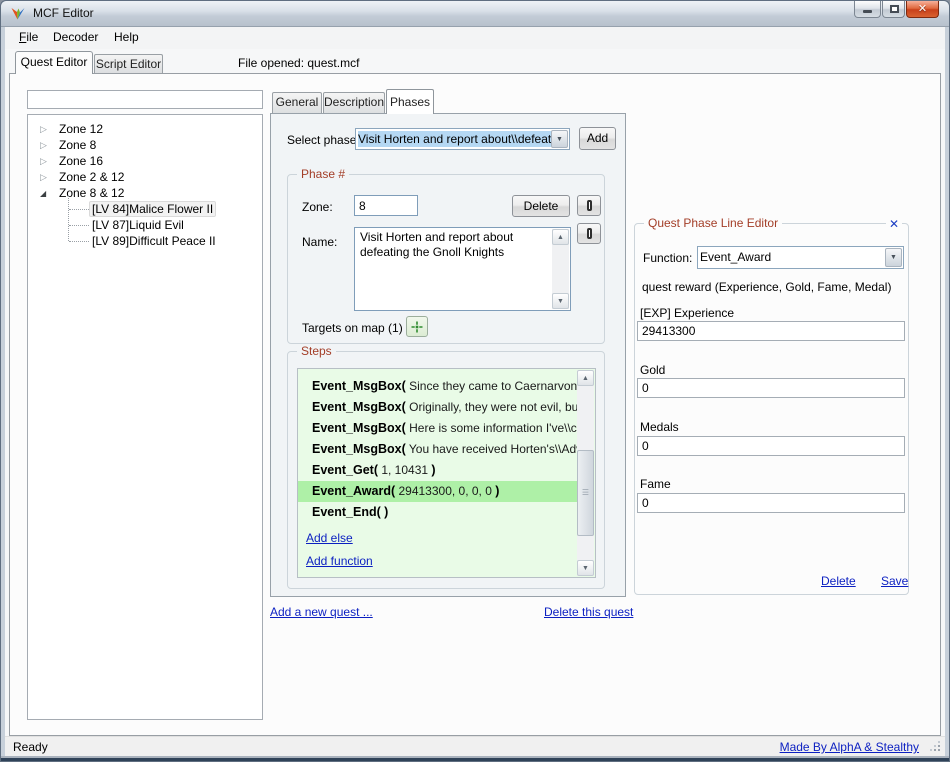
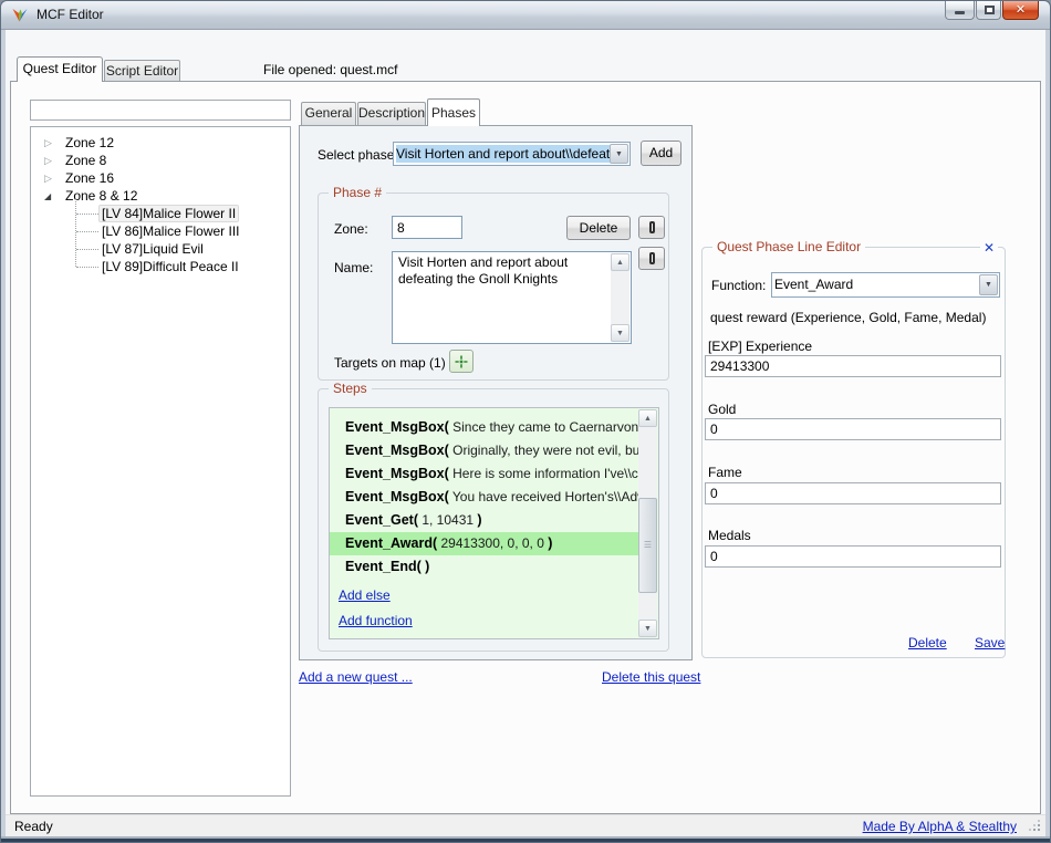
  MCF Editor
  ✕
- File
- Decoder
- Help
  Quest Editor
  Script Editor
  File opened: quest.mcf
  Zone 12
  Zone 8
  Zone 16
- Zone 2 & 12
  Zone 8 & 12
  [LV 84]Malice Flower II
+ [LV 86]Malice Flower III
  [LV 87]Liquid Evil
  [LV 89]Difficult Peace II
  General
  Description
  Phases
  Select phase
  Visit Horten and report about\\defeat
  Add
  Phase #
  Zone:
  8
  Delete
  Name:
  Visit Horten and report about defeating the Gnoll Knights
  Targets on map (1)
  Steps
  Event_MsgBox( Since they came to Caernarvon
  Event_MsgBox( Originally, they were not evil, bu
  Event_MsgBox( Here is some information I've\\c
  Event_MsgBox( You have received Horten's\\Ad
  Event_Get( 1, 10431 )
  Event_Award( 29413300, 0, 0, 0 )
  Event_End( )
  Add else
  Add function
  Add a new quest ...
  Delete this quest
  Quest Phase Line Editor
  ✕
  Function:
  Event_Award
  quest reward (Experience, Gold, Fame, Medal)
  [EXP] Experience
  29413300
  Gold
  0
- Medals
+ Fame
  0
- Fame
+ Medals
  0
  Delete
  Save
  Ready
  Made By AlphA & Stealthy
